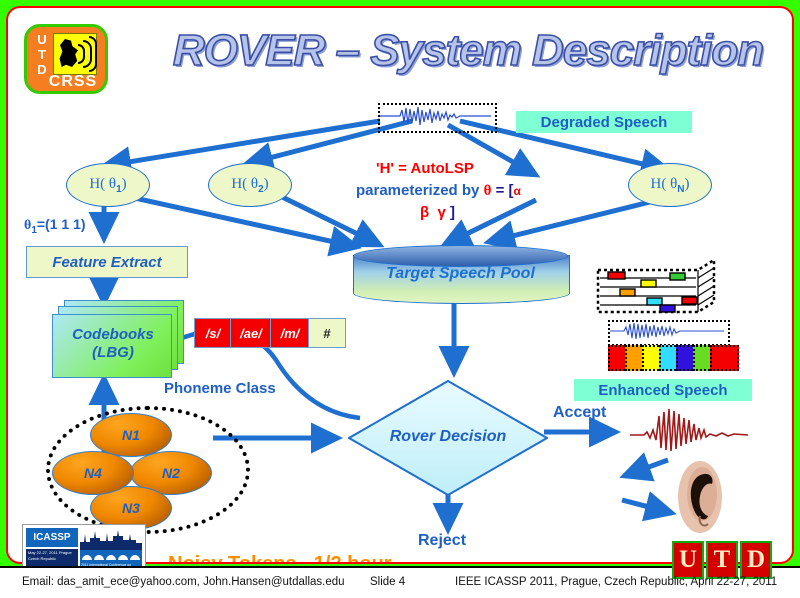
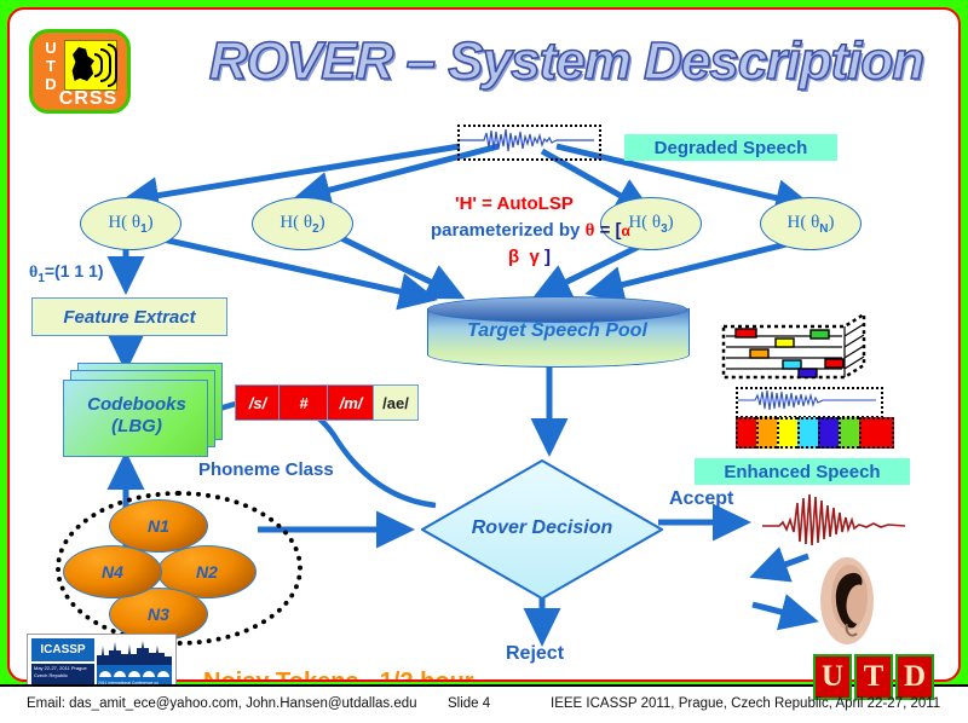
  ROVER – System Description
  U
  T
  D
  CRSS
  Degraded Speech
  H( θ1)
  H( θ2)
+ H( θ3)
  H( θN)
  'H' = AutoLSP
  parameterized by θ = [α
  β γ ]
  θ1=(1 1 1)
  Feature Extract
  Target Speech Pool
  Codebooks
  (LBG)
  /s/
- /ae/
+ #
  /m/
- #
+ /ae/
  Phoneme Class
  N1
  N2
  N3
  N4
  Rover Decision
  Accept
  Reject
  Enhanced Speech
  ICASSP
  U
  T
  D
  Email: das_amit_ece@yahoo.com, John.Hansen@utdallas.edu
  Slide 4
  IEEE ICASSP 2011, Prague, Czech Republic, April 22-27, 2011
